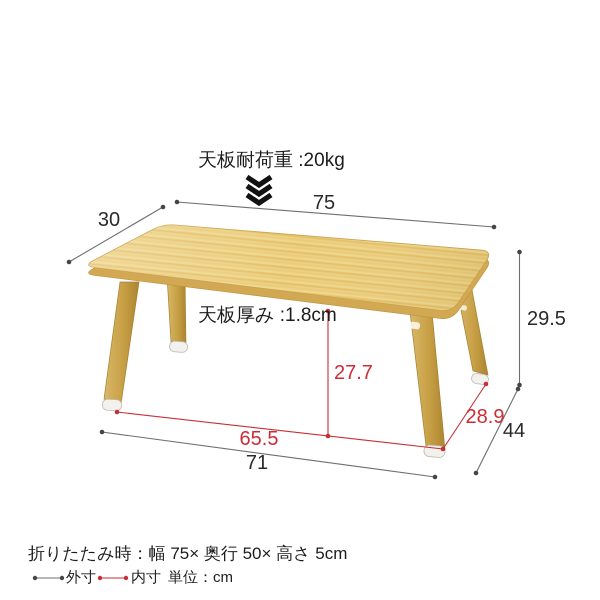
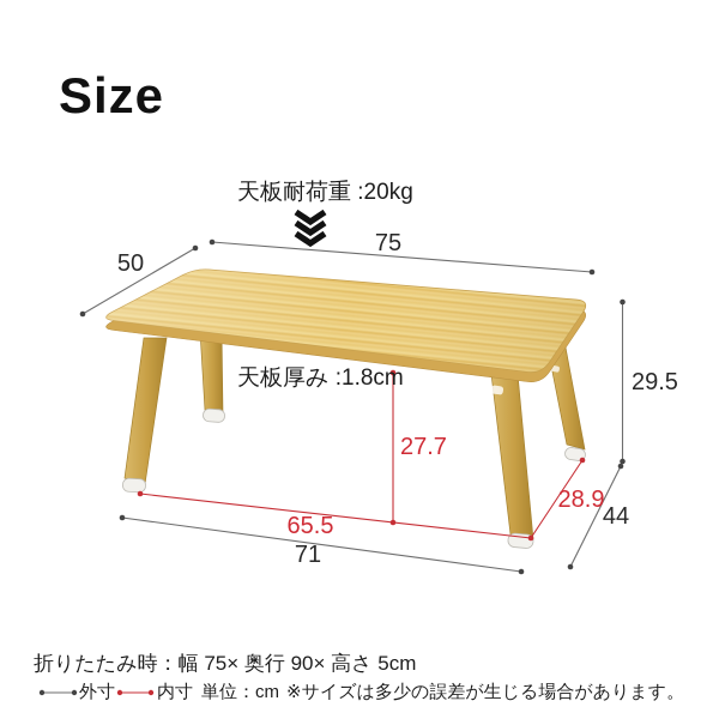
+ Size
  天板耐荷重 :20kg
  天板厚み :1.8cm
  75
- 30
+ 50
  29.5
  44
  71
  65.5
  27.7
  28.9
- 折りたたみ時：幅 75× 奥行 50× 高さ 5cm
+ 折りたたみ時：幅 75× 奥行 90× 高さ 5cm
  外寸
  内寸
  単位：cm
+ ※サイズは多少の誤差が生じる場合があります。
